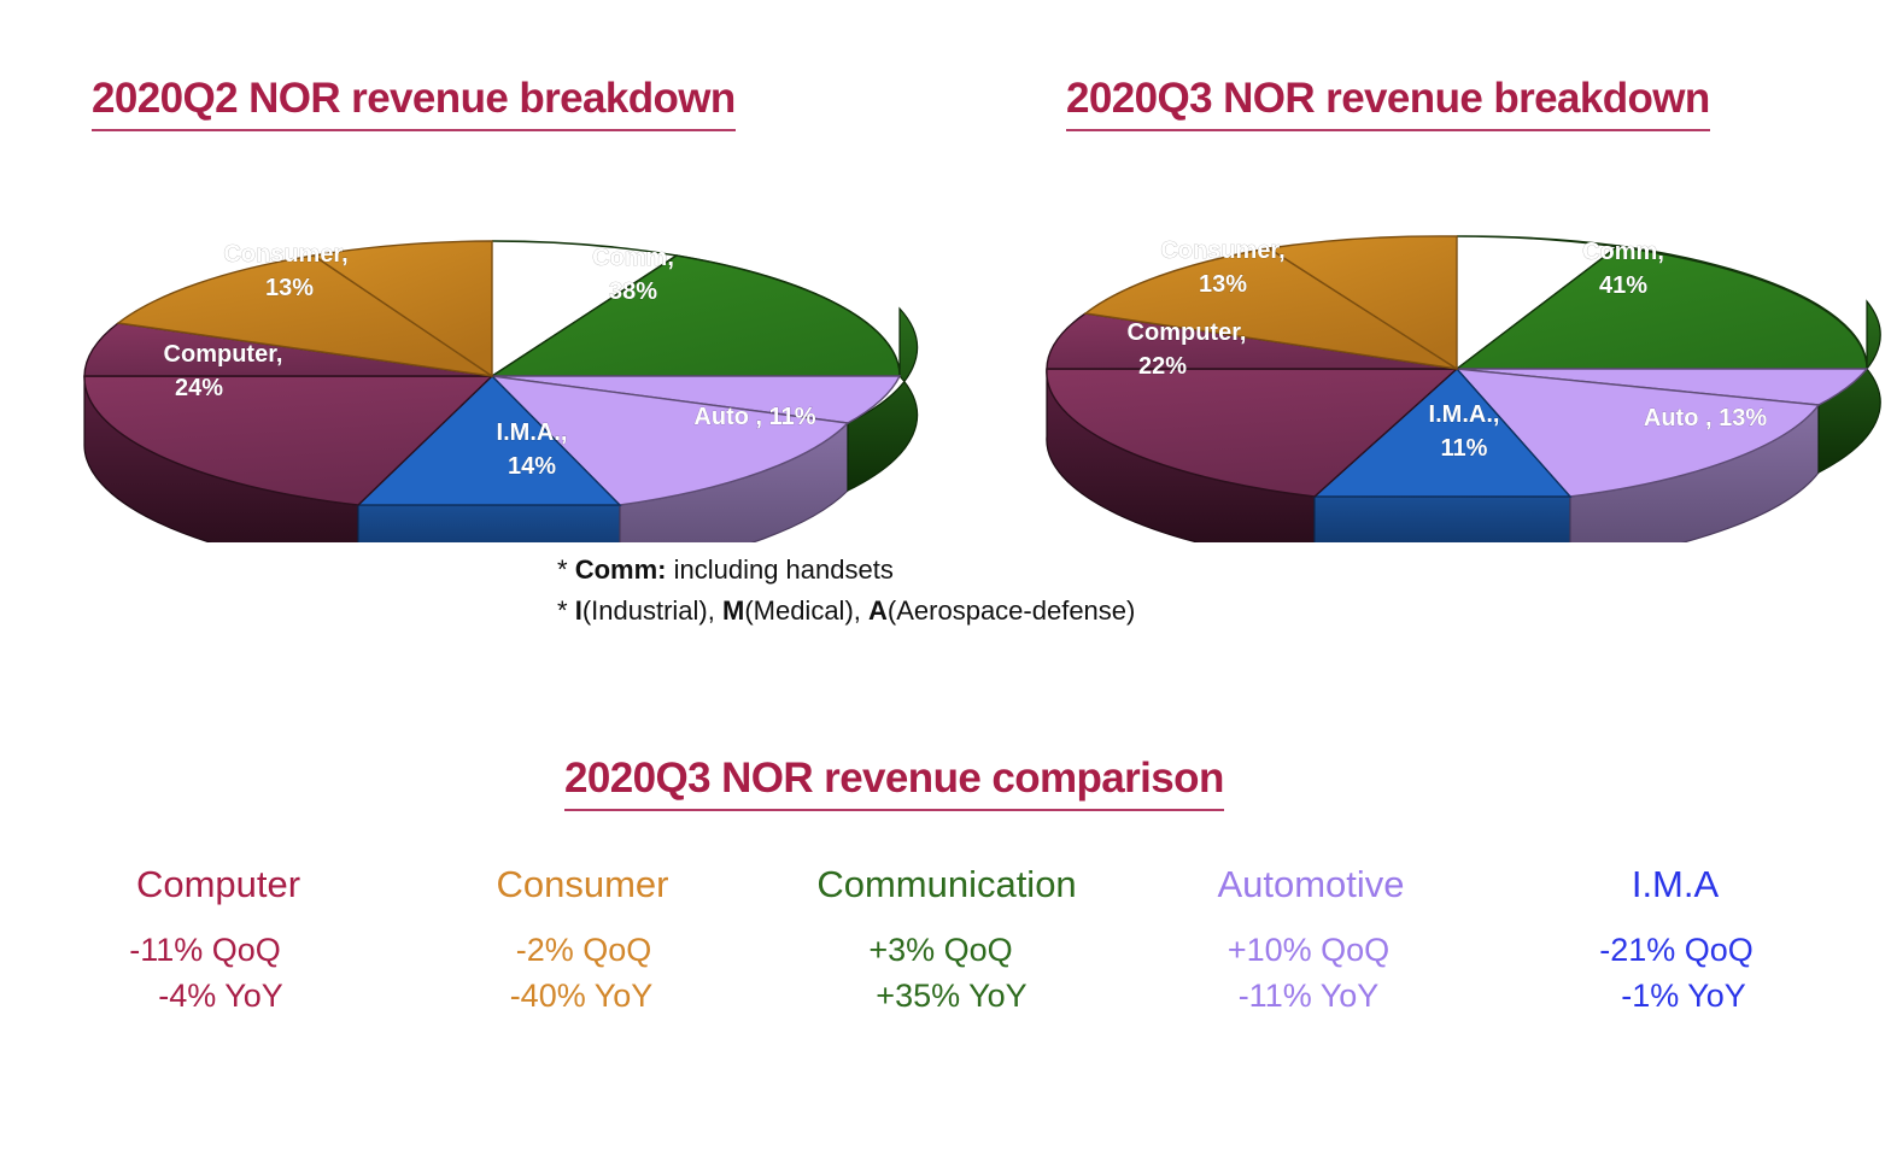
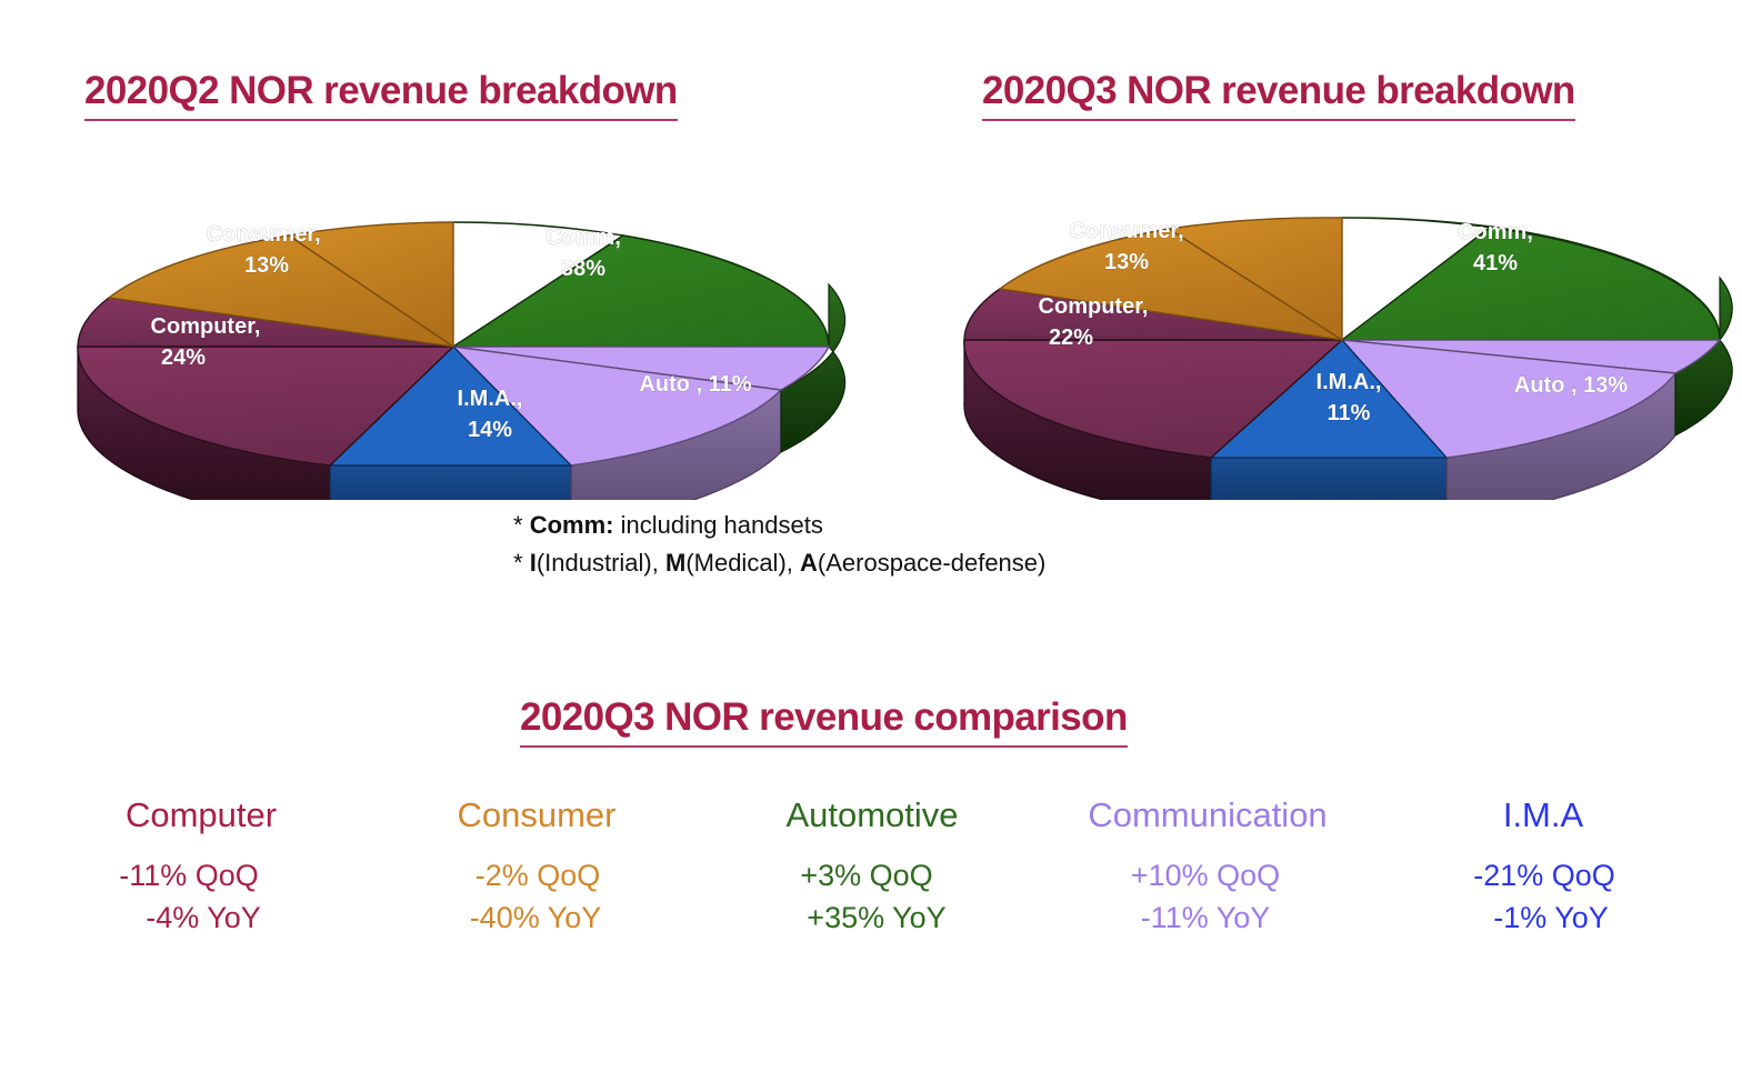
  2020Q2 NOR revenue breakdown
  Comm,
  38%
  Auto , 11%
  I.M.A.,
  14%
  Computer,
  24%
  Consumer,
  13%
  2020Q3 NOR revenue breakdown
  Comm,
  41%
  Auto , 13%
  I.M.A.,
  11%
  Computer,
  22%
  Consumer,
  13%
  * Comm: including handsets
  * I(Industrial), M(Medical), A(Aerospace-defense)
  2020Q3 NOR revenue comparison
  Computer
  -11% QoQ
  -4% YoY
  Consumer
  -2% QoQ
  -40% YoY
- Communication
+ Automotive
  +3% QoQ
  +35% YoY
- Automotive
+ Communication
  +10% QoQ
  -11% YoY
  I.M.A
  -21% QoQ
  -1% YoY
